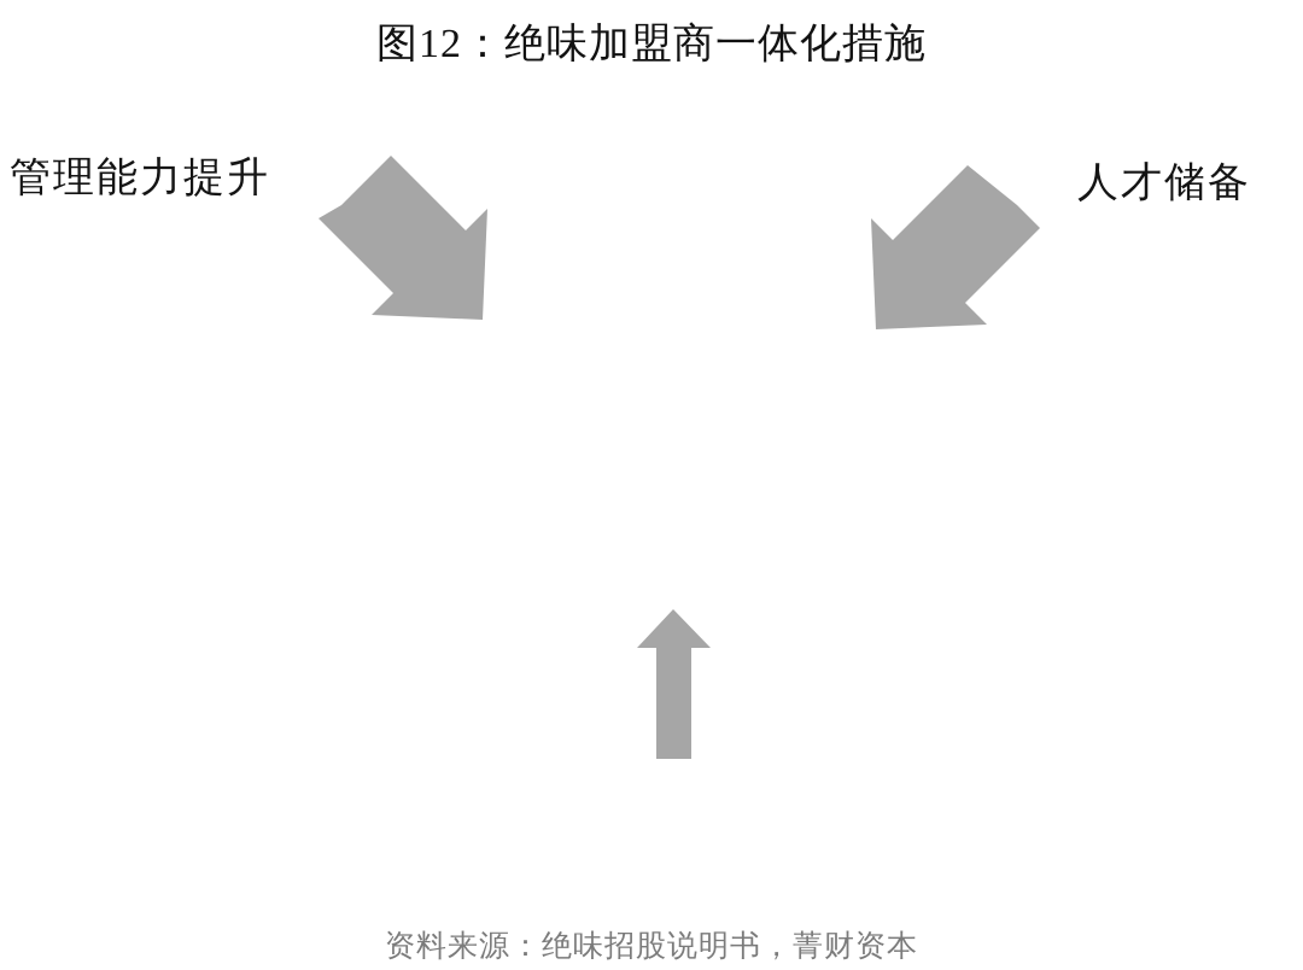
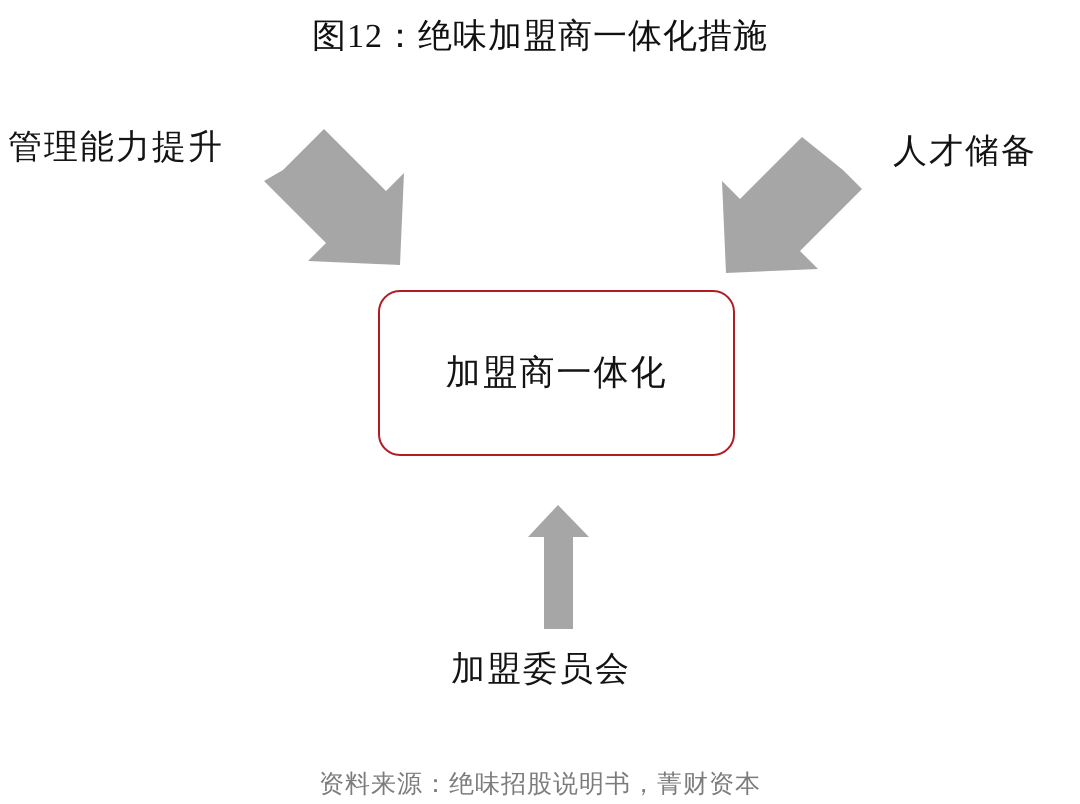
  图12：绝味加盟商一体化措施
  管理能力提升
  人才储备
+ 加盟商一体化
+ 加盟委员会
  资料来源：绝味招股说明书，菁财资本
